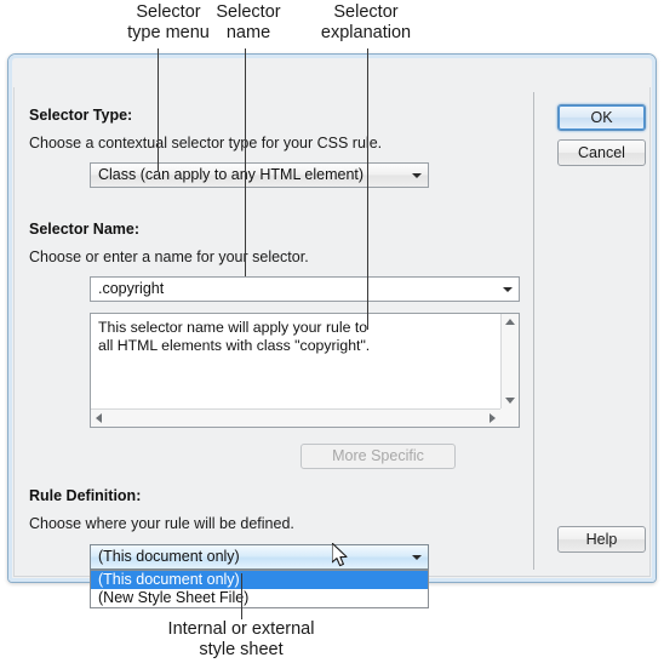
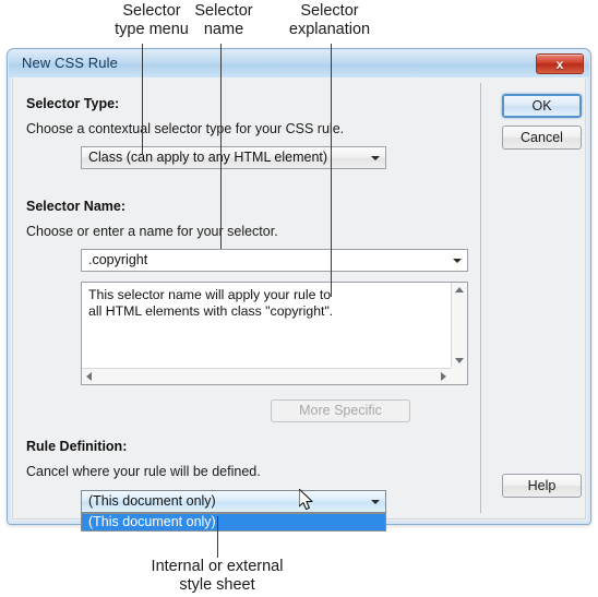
  Selector
  type menu
  Selector
  name
  Selector
  explanation
+ New CSS Rule
+ x
  Selector Type:
  Choose a contextual selector tye for your CSS rue.
  Class (can apply to ay HTML element)
  Selector Name:
  Choose or enter a name for you selector.
  .copyright
  This selector name will apply your rule to
  all HTML elements with class "copyright".
  More Specific
  Rule Definition:
- Choose where your rule will be defined.
+ Cancel where your rule will be defined.
  (This document only)
  (This document only)
- (New Style Sheet File)
  OK
  Cancel
  Help
  Internal or external
  style sheet
